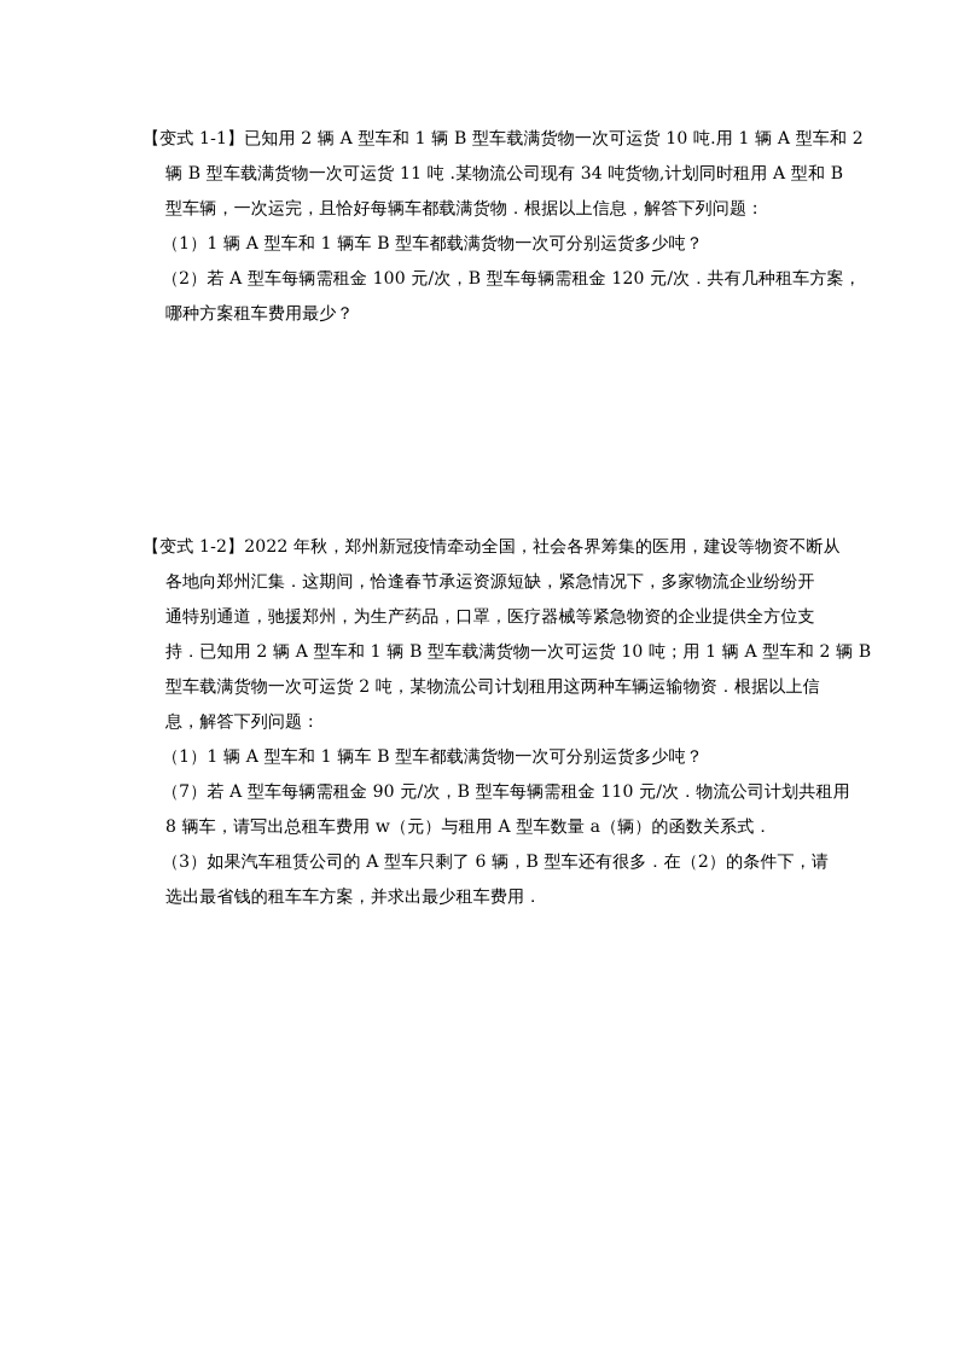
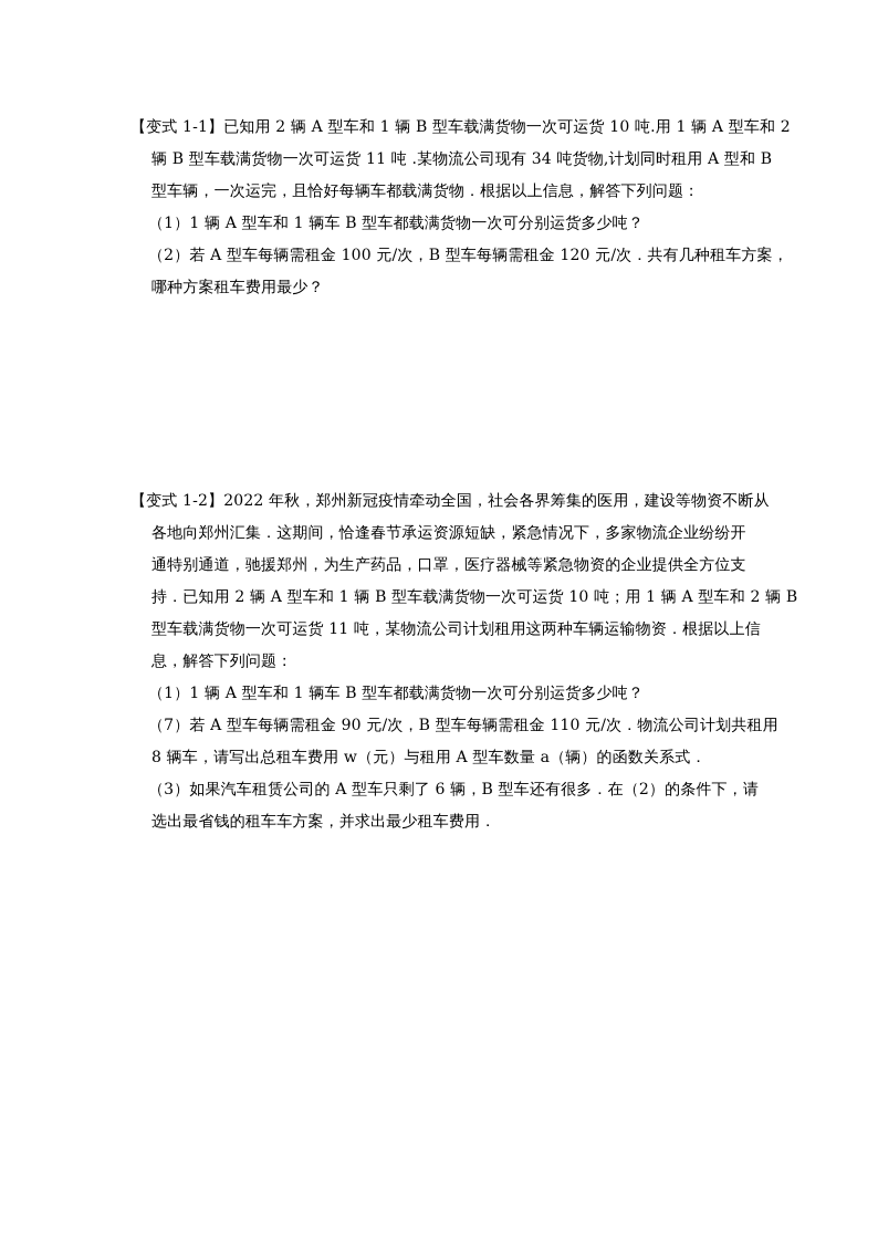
  【变式 1-1】已知用 2 辆 A 型车和 1 辆 B 型车载满货物一次可运货 10 吨.用 1 辆 A 型车和 2
  辆 B 型车载满货物一次可运货 11 吨 .某物流公司现有 34 吨货物,计划同时租用 A 型和 B
  型车辆，一次运完，且恰好每辆车都载满货物．根据以上信息，解答下列问题：
  （1）1 辆 A 型车和 1 辆车 B 型车都载满货物一次可分别运货多少吨？
  （2）若 A 型车每辆需租金 100 元/次，B 型车每辆需租金 120 元/次．共有几种租车方案，
  哪种方案租车费用最少？
  【变式 1-2】2022 年秋，郑州新冠疫情牵动全国，社会各界筹集的医用，建设等物资不断从
  各地向郑州汇集．这期间，恰逢春节承运资源短缺，紧急情况下，多家物流企业纷纷开
  通特别通道，驰援郑州，为生产药品，口罩，医疗器械等紧急物资的企业提供全方位支
  持．已知用 2 辆 A 型车和 1 辆 B 型车载满货物一次可运货 10 吨；用 1 辆 A 型车和 2 辆 B
- 型车载满货物一次可运货 2 吨，某物流公司计划租用这两种车辆运输物资．根据以上信
+ 型车载满货物一次可运货 11 吨，某物流公司计划租用这两种车辆运输物资．根据以上信
  息，解答下列问题：
  （1）1 辆 A 型车和 1 辆车 B 型车都载满货物一次可分别运货多少吨？
  （7）若 A 型车每辆需租金 90 元/次，B 型车每辆需租金 110 元/次．物流公司计划共租用
  8 辆车，请写出总租车费用 w（元）与租用 A 型车数量 a（辆）的函数关系式．
  （3）如果汽车租赁公司的 A 型车只剩了 6 辆，B 型车还有很多．在（2）的条件下，请
  选出最省钱的租车车方案，并求出最少租车费用．
